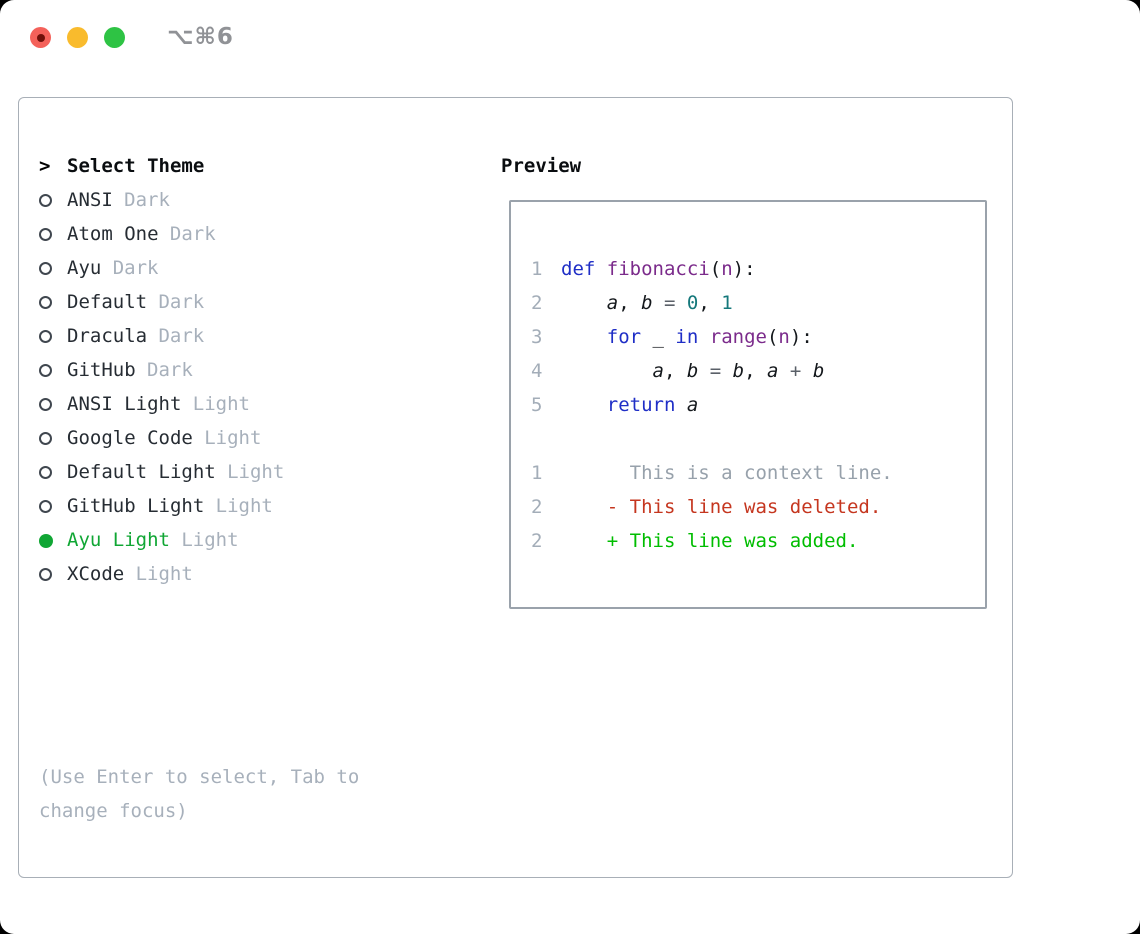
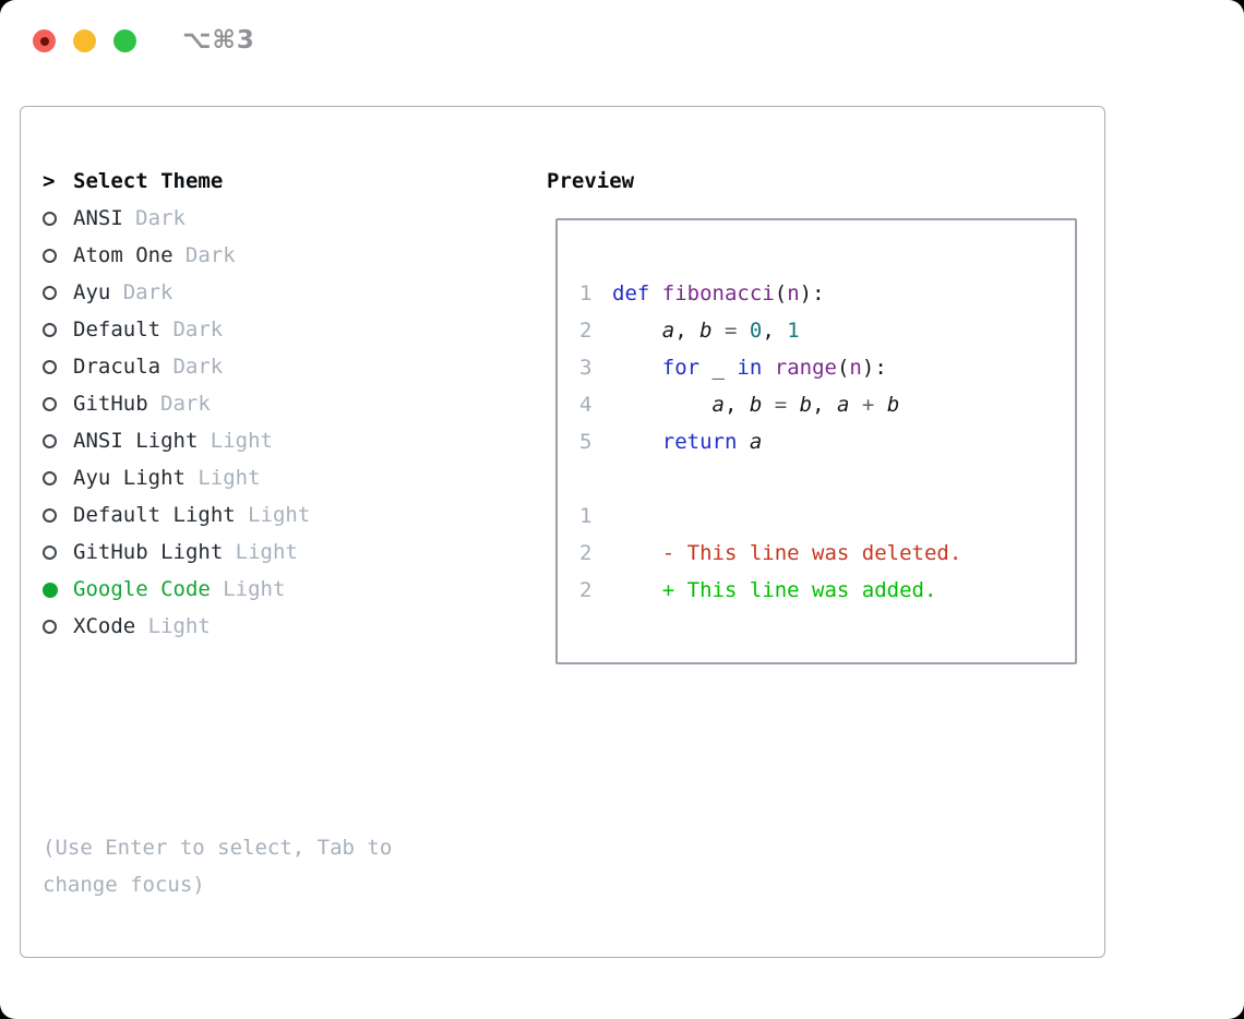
- ⌥⌘6
+ ⌥⌘3
  >
  Select Theme
  ANSI
  Dark
  Atom One
  Dark
  Ayu
  Dark
  Default
  Dark
  Dracula
  Dark
  GitHub
  Dark
  ANSI Light
  Light
- Google Code
+ Ayu Light
  Light
  Default Light
  Light
  GitHub Light
  Light
- Ayu Light
+ Google Code
  Light
  XCode
  Light
  (Use Enter to select, Tab to change focus)
  Preview
  1
  def fibonacci(n):
  2
  a, b = 0, 1
  3
  for _ in range(n):
  4
  a, b = b, a + b
  5
  return a
  1
- This is a context line.
  2
  - This line was deleted.
  2
  + This line was added.
